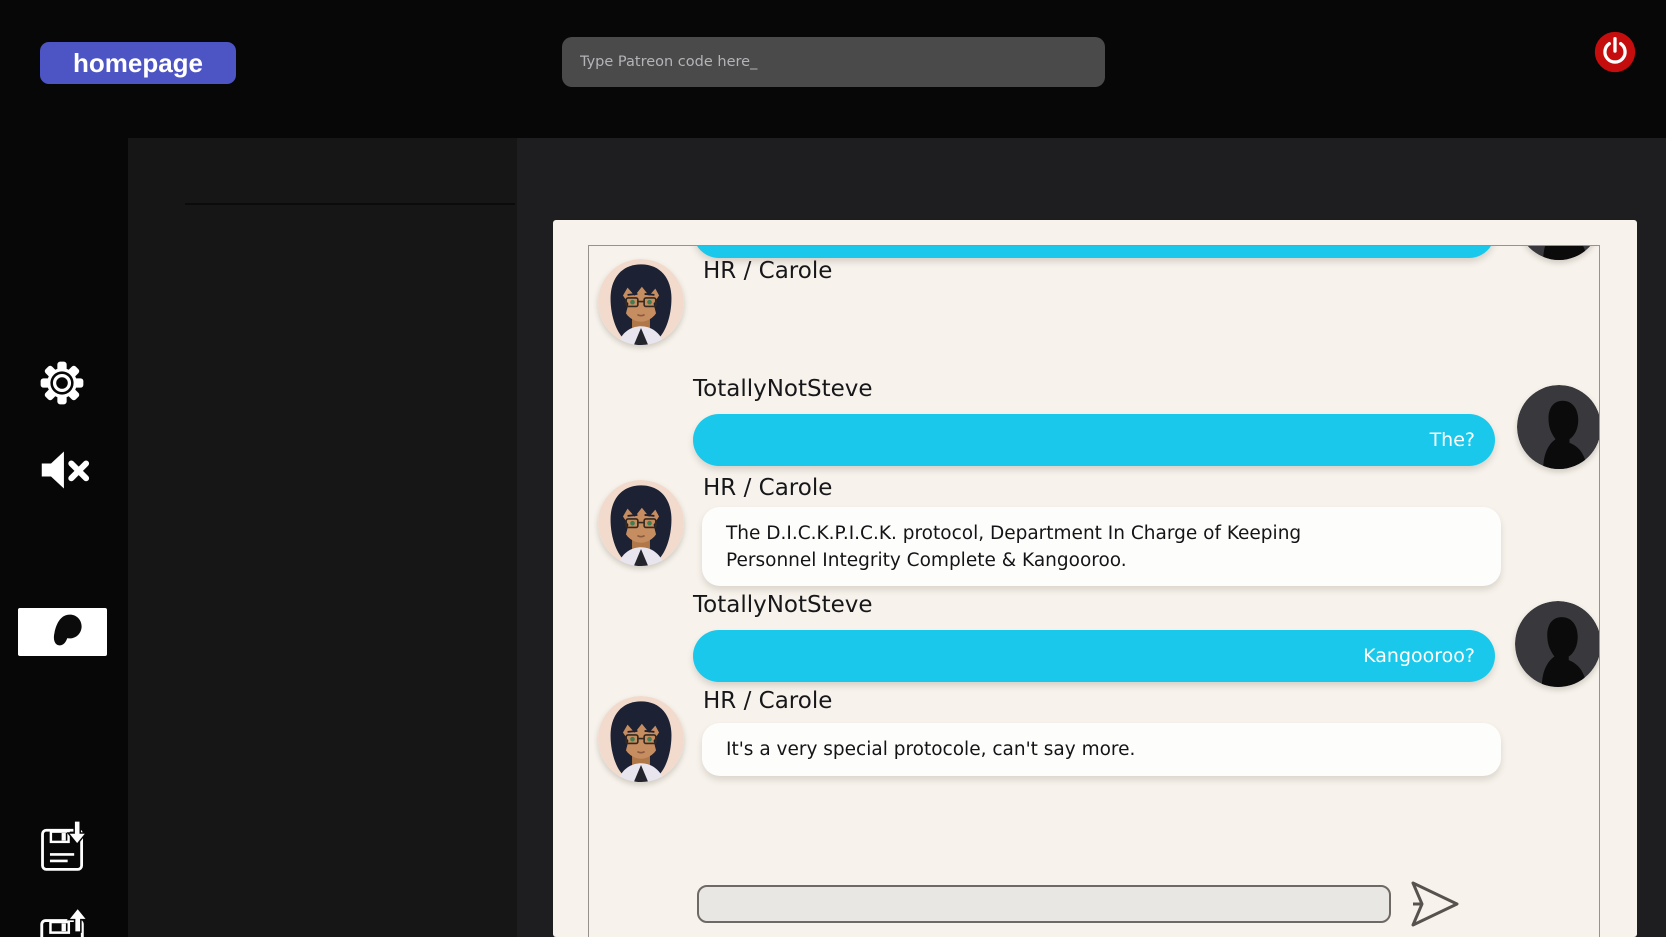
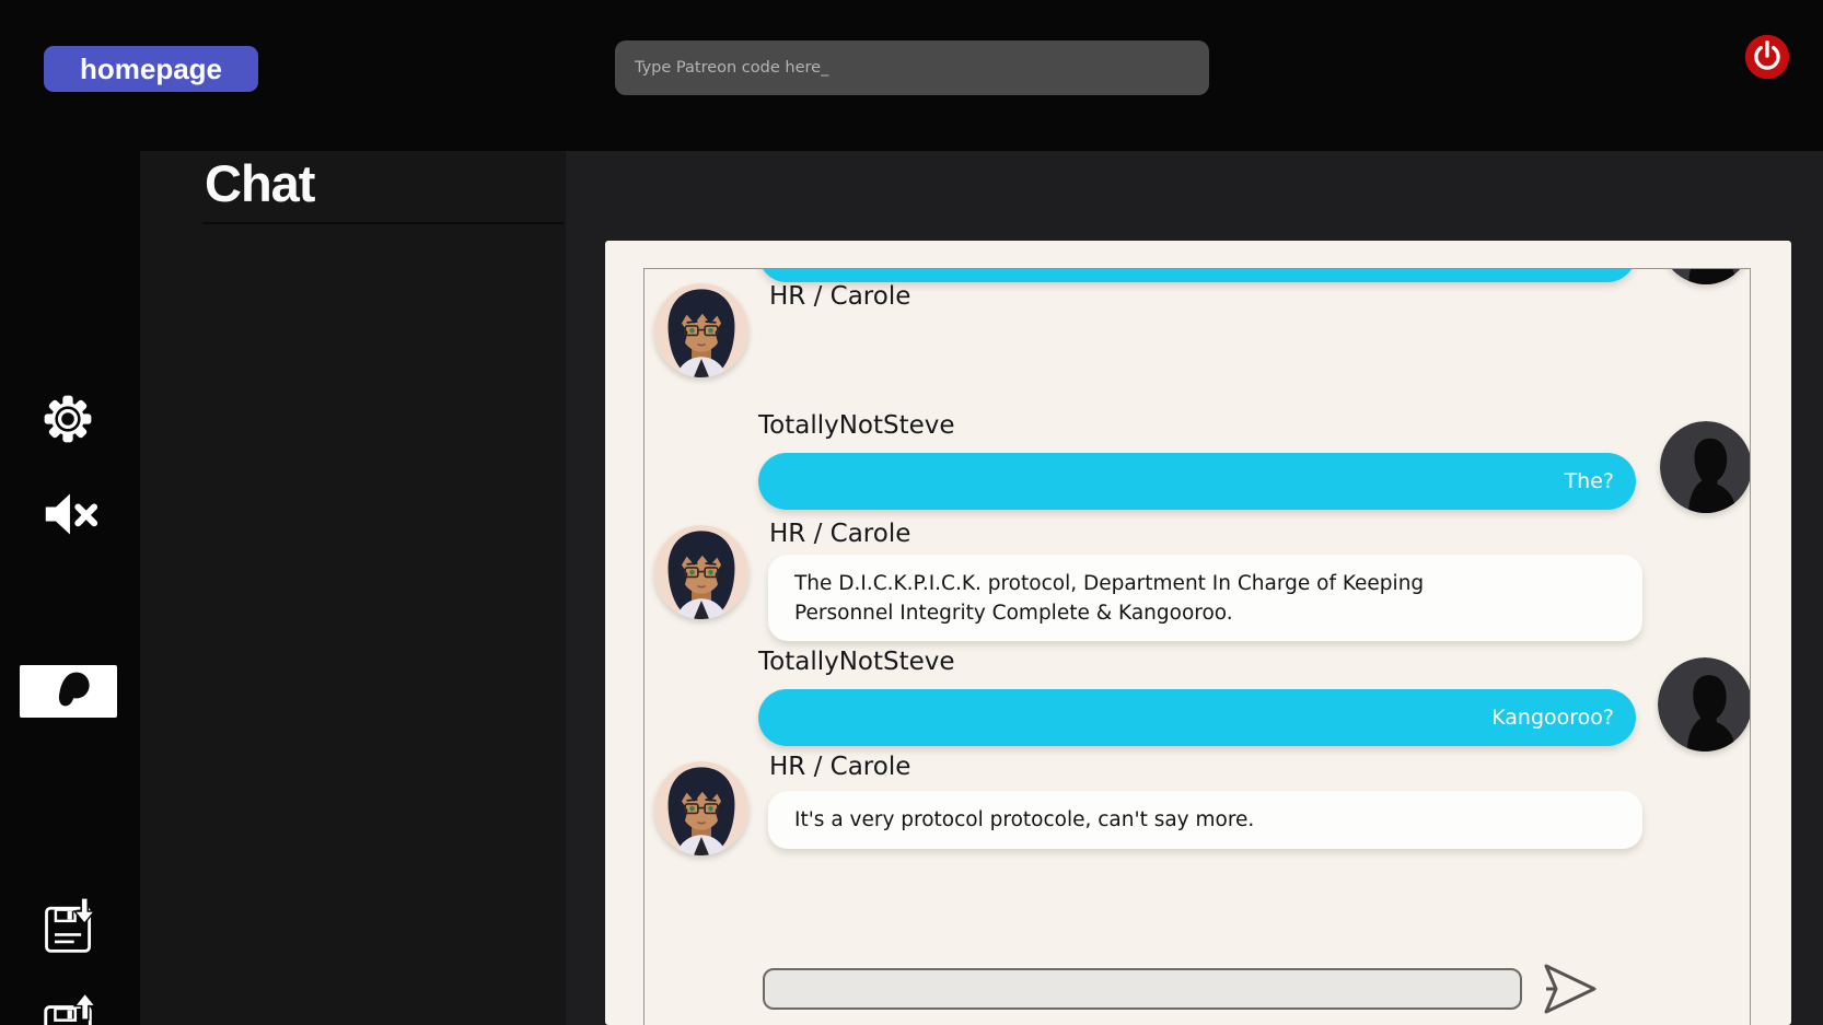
  homepage
  Type Patreon code here_
+ Chat
  HR / Carole
  TotallyNotSteve
  The?
  HR / Carole
  The D.I.C.K.P.I.C.K. protocol, Department In Charge of Keeping
  Personnel Integrity Complete & Kangooroo.
  TotallyNotSteve
  Kangooroo?
  HR / Carole
- It's a very special protocole, can't say more.
+ It's a very protocol protocole, can't say more.
